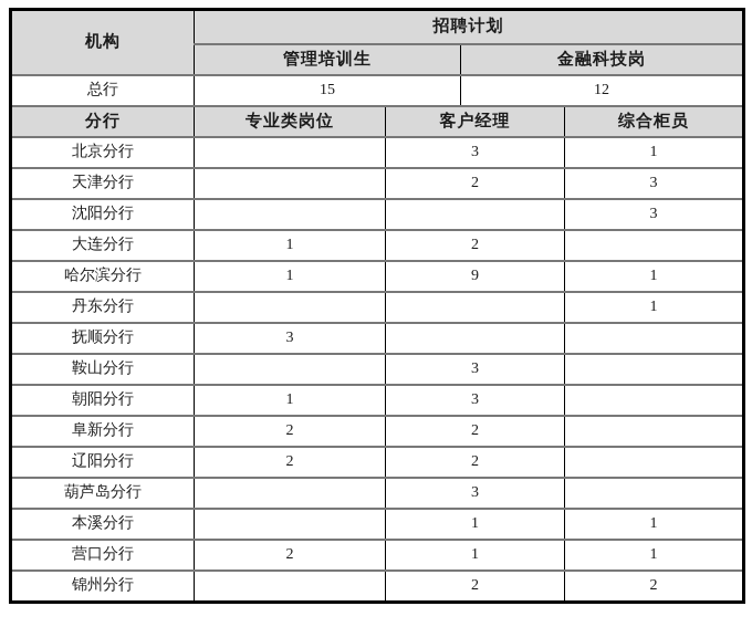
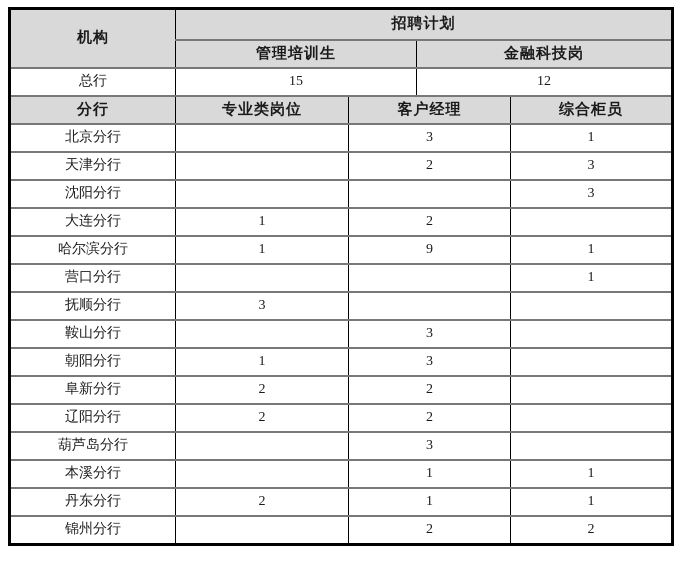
  机构	招聘计划
  管理培训生	金融科技岗
  总行	15	12
  分行	专业类岗位	客户经理	综合柜员
  北京分行		3	1
  天津分行		2	3
  沈阳分行			3
  大连分行	1	2
  哈尔滨分行	1	9	1
- 丹东分行			1
+ 营口分行			1
  抚顺分行	3
  鞍山分行		3
  朝阳分行	1	3
  阜新分行	2	2
  辽阳分行	2	2
  葫芦岛分行		3
  本溪分行		1	1
- 营口分行	2	1	1
+ 丹东分行	2	1	1
  锦州分行		2	2
